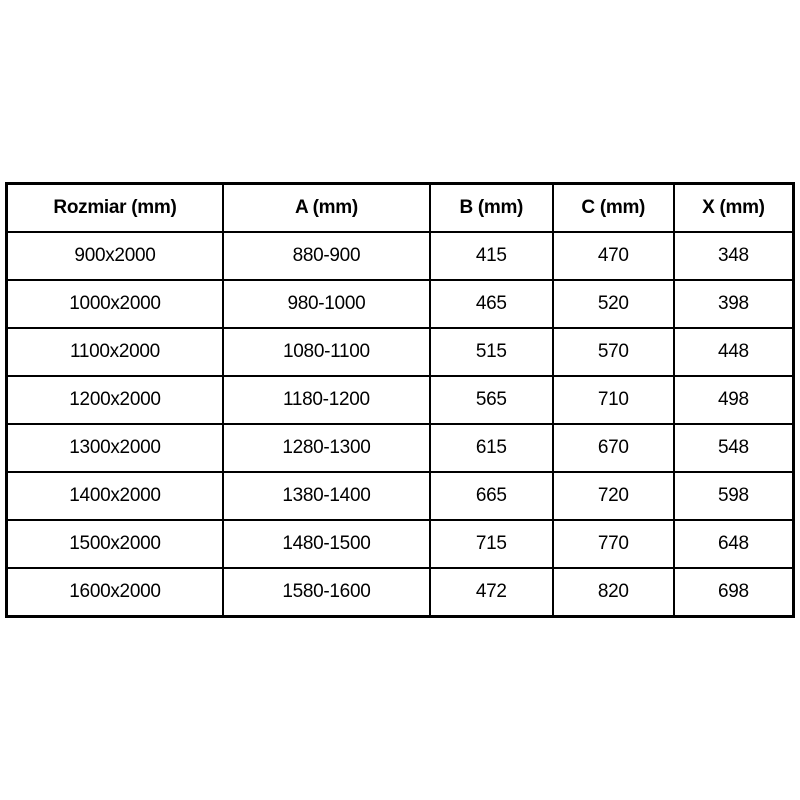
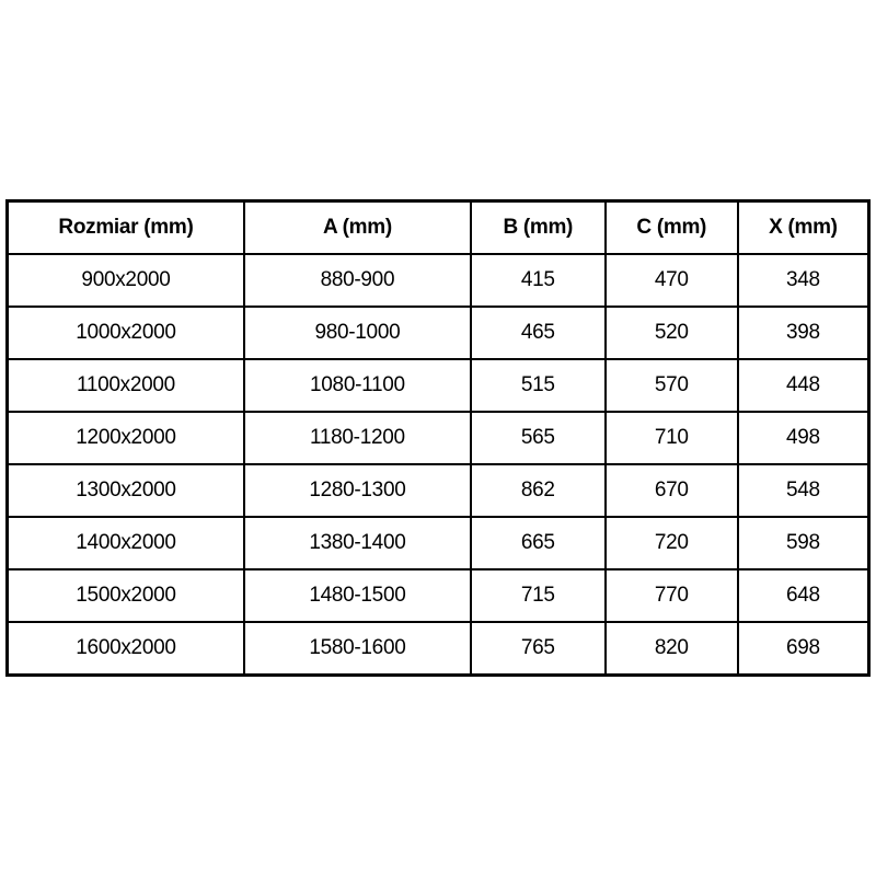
  Rozmiar (mm)	A (mm)	B (mm)	C (mm)	X (mm)
  900x2000	880-900	415	470	348
  1000x2000	980-1000	465	520	398
  1100x2000	1080-1100	515	570	448
  1200x2000	1180-1200	565	710	498
- 1300x2000	1280-1300	615	670	548
+ 1300x2000	1280-1300	862	670	548
  1400x2000	1380-1400	665	720	598
  1500x2000	1480-1500	715	770	648
- 1600x2000	1580-1600	472	820	698
+ 1600x2000	1580-1600	765	820	698
